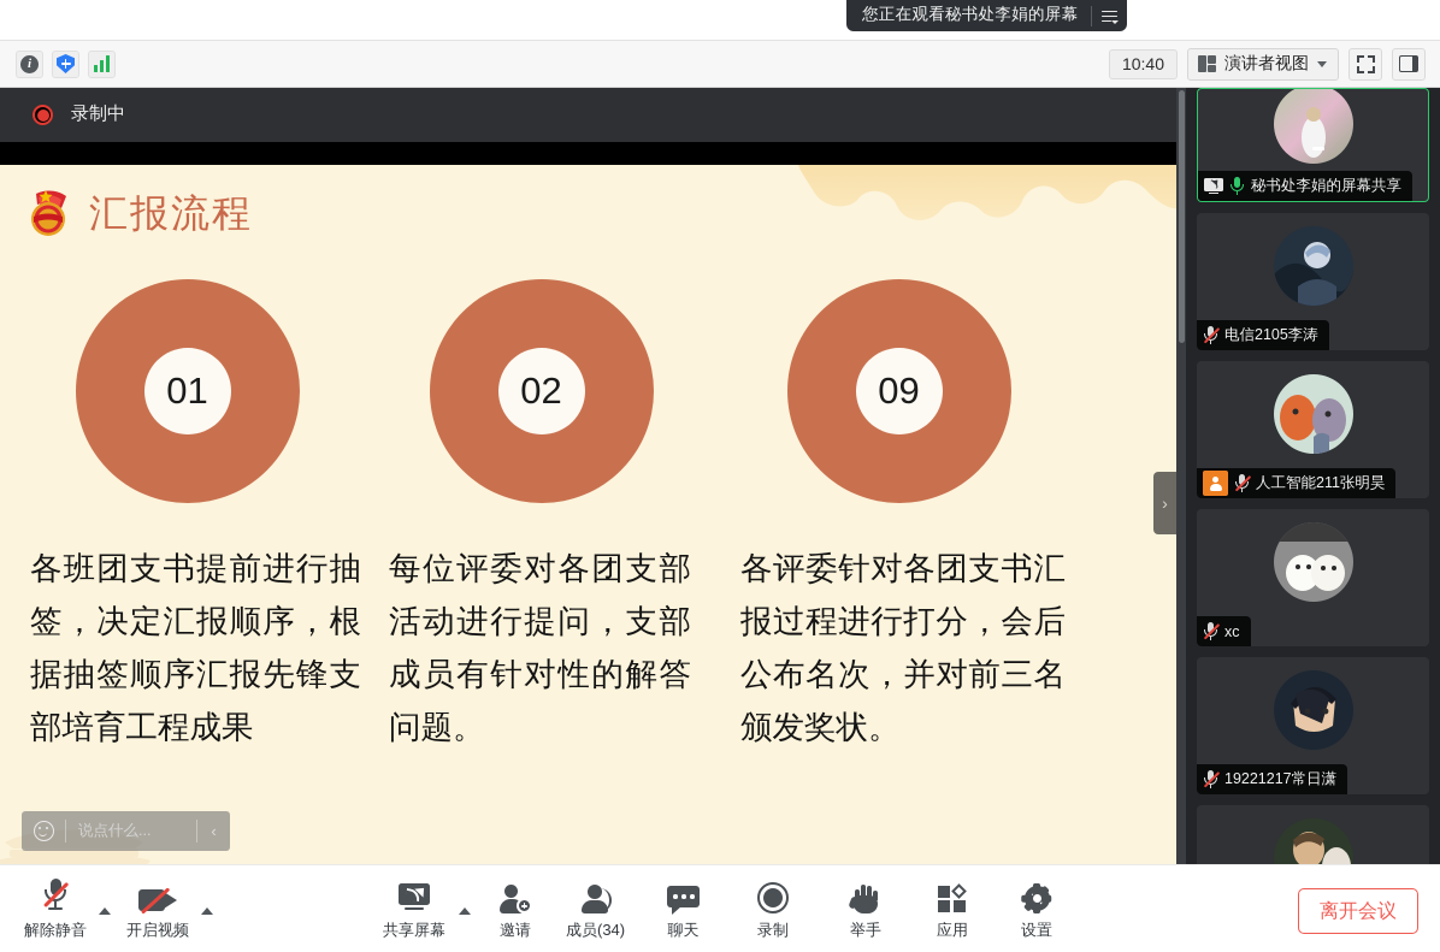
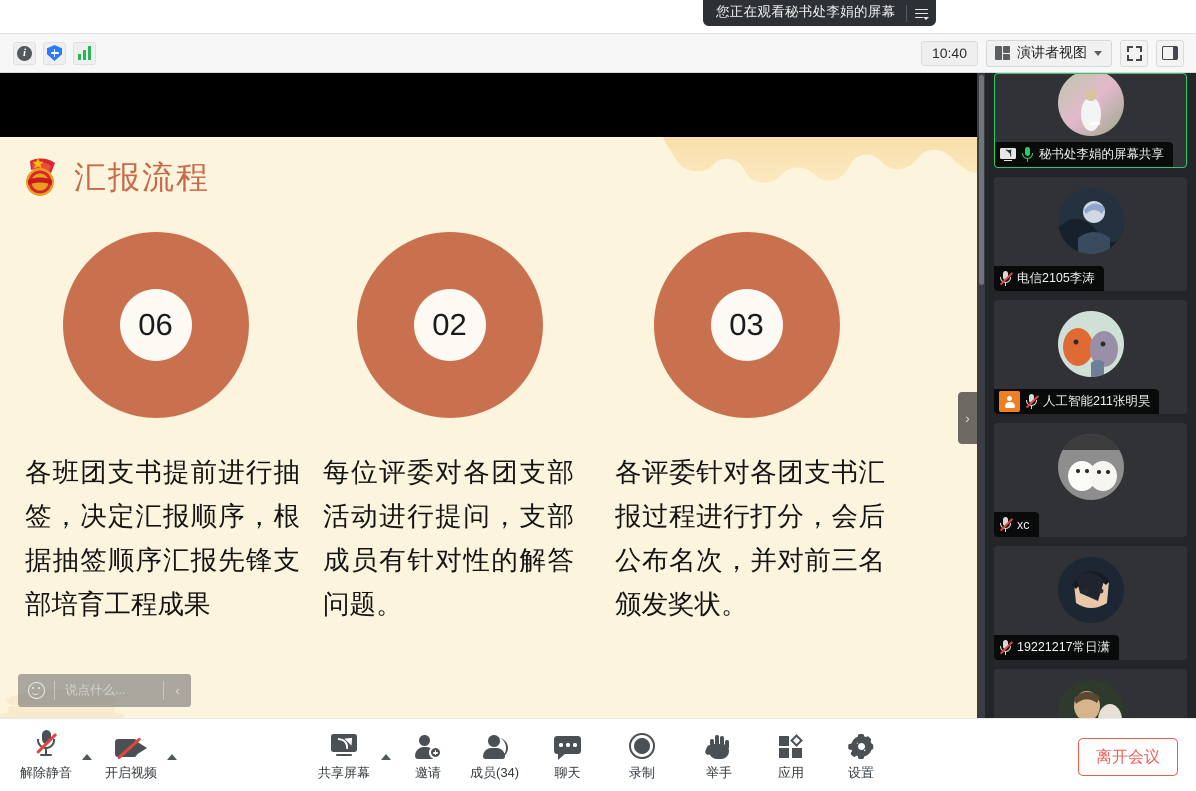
  您正在观看秘书处李娟的屏幕
  i
  10:40
  演讲者视图
- 录制中
  汇报流程
- 01
+ 06
  各班团支书提前进行抽签，决定汇报顺序，根据抽签顺序汇报先锋支部培育工程成果
  02
  每位评委对各团支部活动进行提问，支部成员有针对性的解答问题。
- 09
+ 03
  各评委针对各团支书汇报过程进行打分，会后公布名次，并对前三名颁发奖状。
  说点什么...
  ‹
  ›
  秘书处李娟的屏幕共享
  电信2105李涛
  人工智能211张明昊
  xc
  19221217常日潇
  解除静音
  开启视频
  共享屏幕
  邀请
  成员(34)
  聊天
  录制
  举手
  应用
  设置
  离开会议
